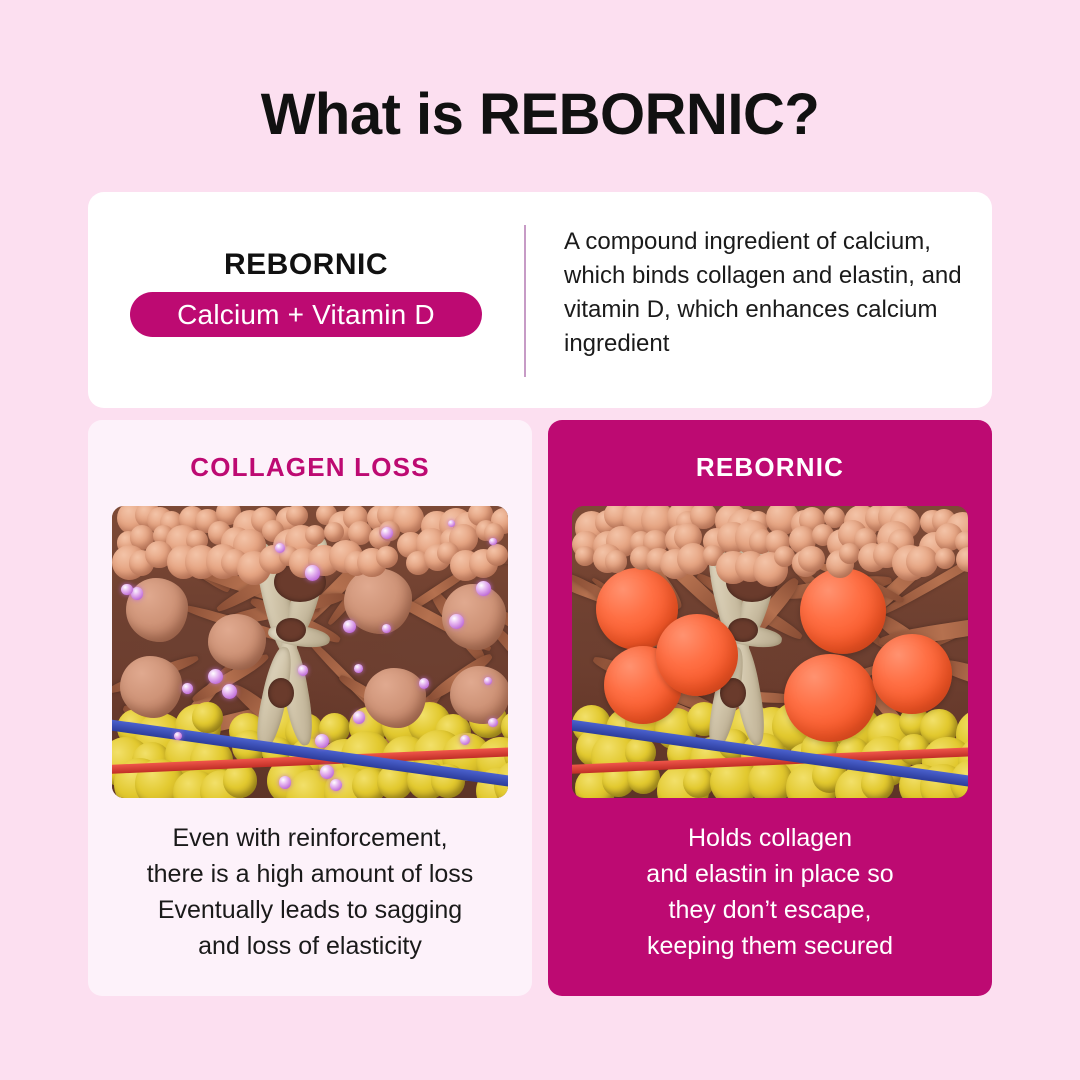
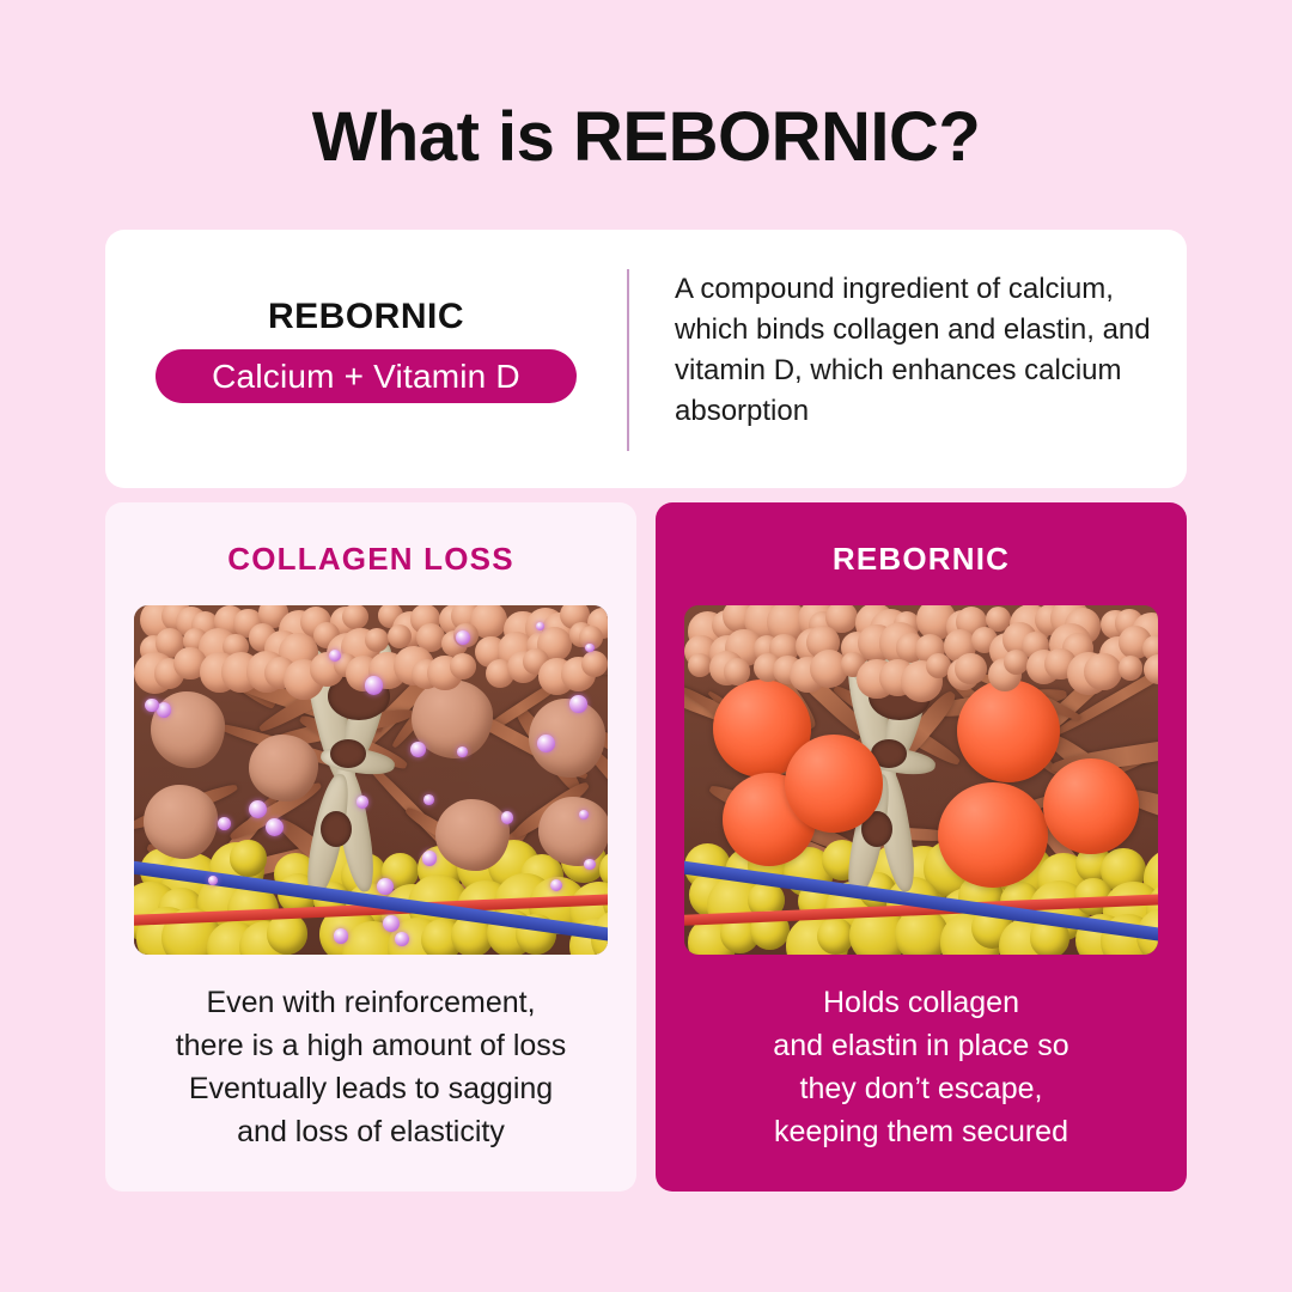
  What is REBORNIC?
  REBORNIC
  Calcium + Vitamin D
- A compound ingredient of calcium, which binds collagen and elastin, and vitamin D, which enhances calcium ingredient
+ A compound ingredient of calcium, which binds collagen and elastin, and vitamin D, which enhances calcium absorption
  COLLAGEN LOSS
  Even with reinforcement,
  there is a high amount of loss
  Eventually leads to sagging
  and loss of elasticity
  REBORNIC
  Holds collagen
  and elastin in place so
  they don’t escape,
  keeping them secured
